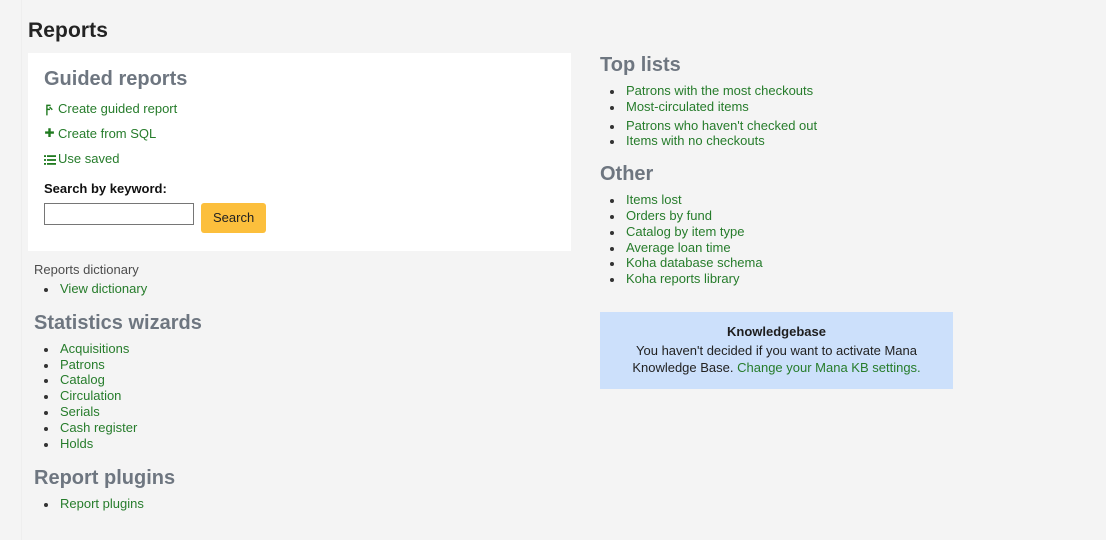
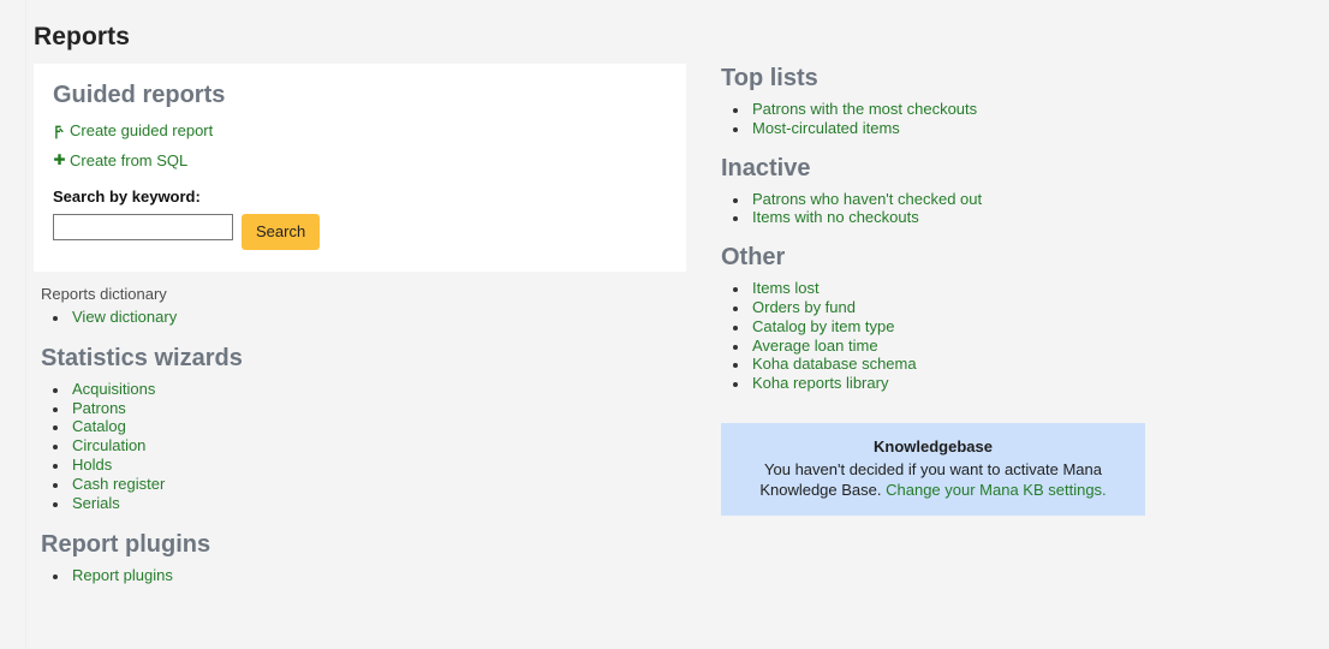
  Reports
  Guided reports
  Create guided report
  Create from SQL
- Use saved
  Search by keyword:
  Search
  Reports dictionary
  View dictionary
  Statistics wizards
  Acquisitions
  Patrons
  Catalog
  Circulation
- Serials
+ Holds
  Cash register
- Holds
+ Serials
  Report plugins
  Report plugins
  Top lists
  Patrons with the most checkouts
  Most-circulated items
+ Inactive
  Patrons who haven't checked out
  Items with no checkouts
  Other
  Items lost
  Orders by fund
  Catalog by item type
  Average loan time
  Koha database schema
  Koha reports library
  Knowledgebase
  You haven't decided if you want to activate Mana Knowledge Base. Change your Mana KB settings.
